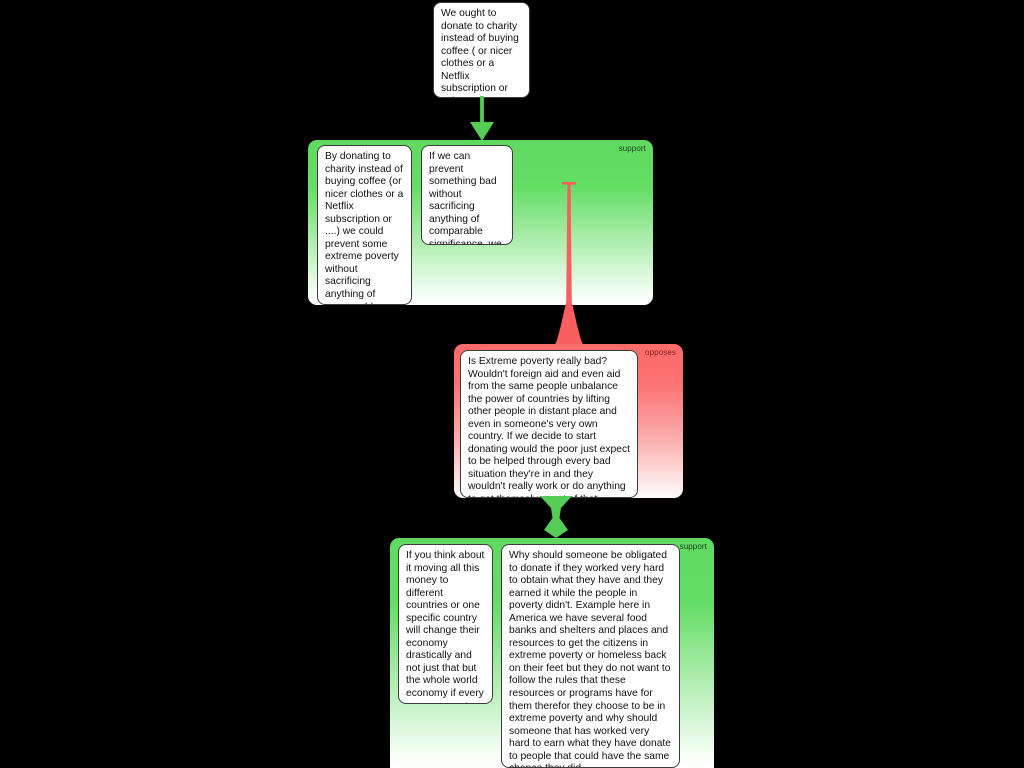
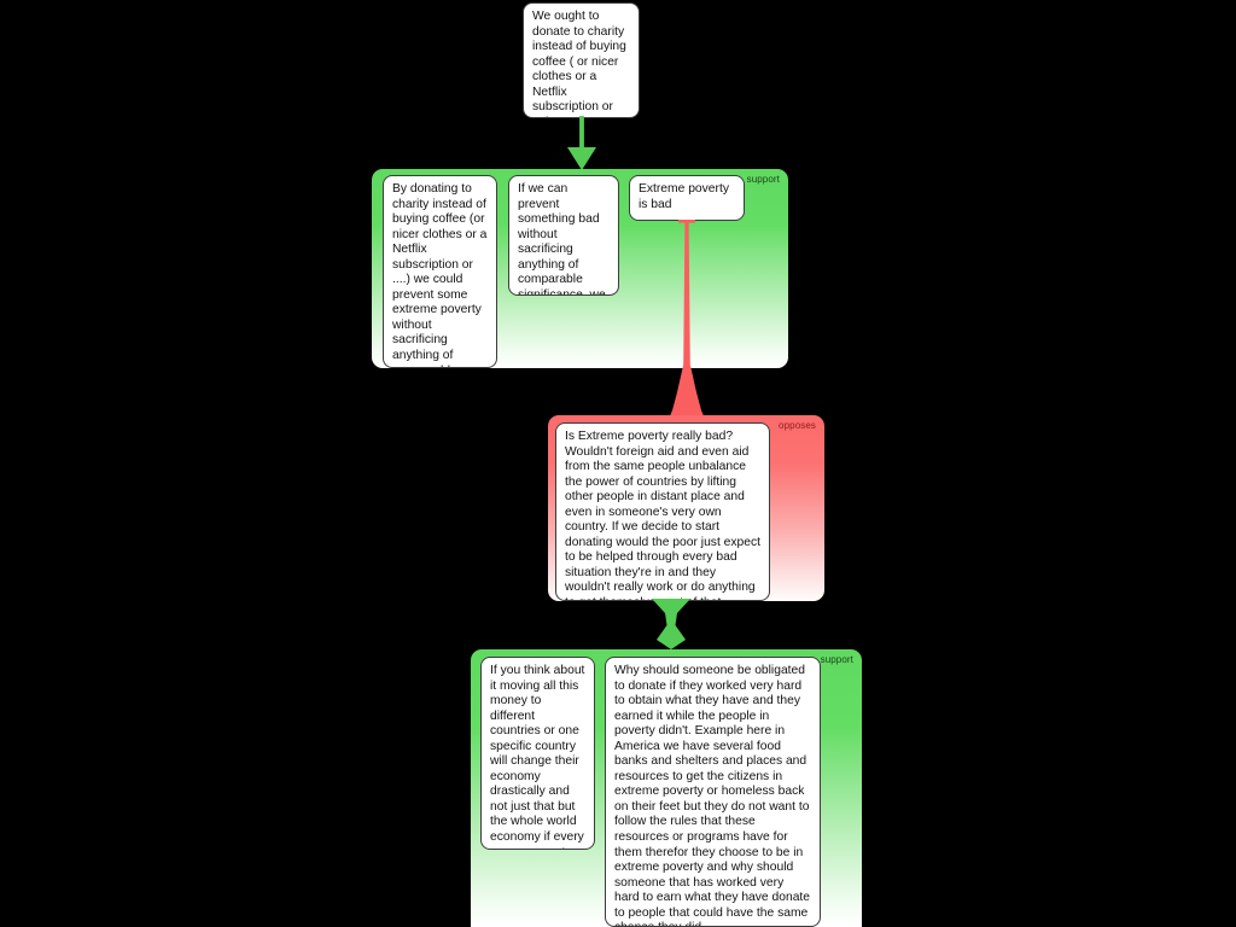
  We ought to donate to charity instead of buying coffee ( or nicer clothes or a Netflix subscription or
  support
  By donating to charity instead of buying coffee (or nicer clothes or a Netflix subscription or ....) we could prevent some extreme poverty without sacrificing anything of
  If we can prevent something bad without sacrificing anything of comparable significance, we
+ Extreme poverty is bad
  opposes
  Is Extreme poverty really bad? Wouldn't foreign aid and even aid from the same people unbalance the power of countries by lifting other people in distant place and even in someone's very own country. If we decide to start donating would the poor just expect to be helped through every bad situation they're in and they wouldn't really work or do anything
  support
  If you think about it moving all this money to different countries or one specific country will change their economy drastically and not just that but the whole world economy if every
  Why should someone be obligated to donate if they worked very hard to obtain what they have and they earned it while the people in poverty didn't. Example here in America we have several food banks and shelters and places and resources to get the citizens in extreme poverty or homeless back on their feet but they do not want to follow the rules that these resources or programs have for them therefor they choose to be in extreme poverty and why should someone that has worked very hard to earn what they have donate to people that could have the same
